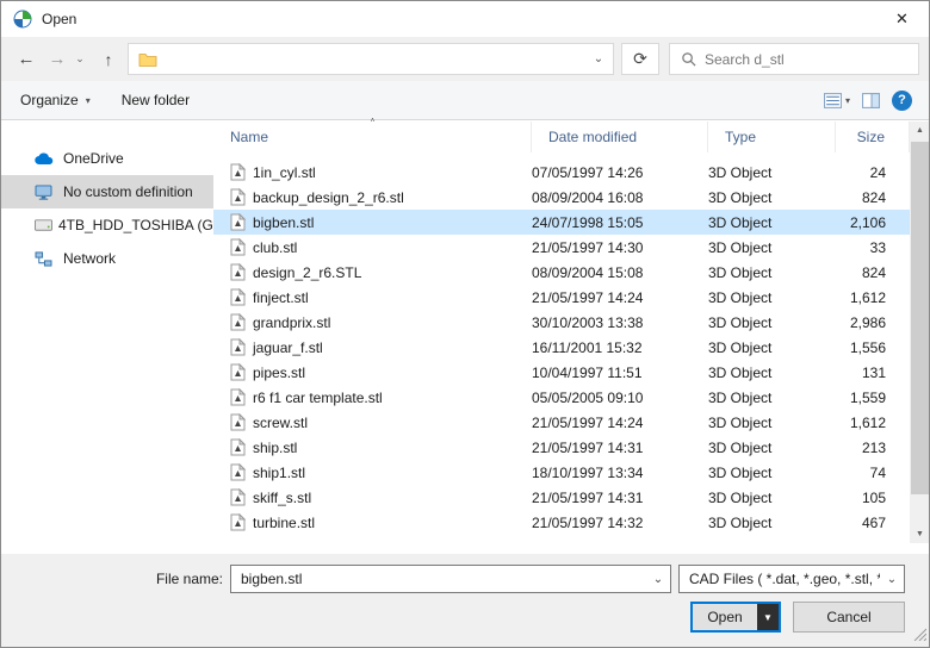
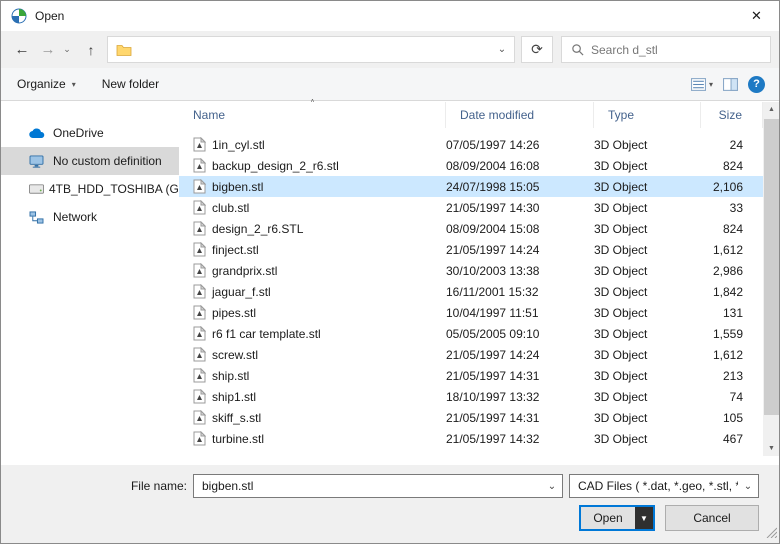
  Open
  ✕
  ←
  →
  ⌄
  ↑
  ⌄
  ⟳
  Search d_stl
  Organize
  ▾
  New folder
  ▾
  ?
  OneDrive
  No custom definition
  4TB_HDD_TOSHIBA (G
  Network
  Name
  Date modified
  Type
  Size
  1in_cyl.stl
  07/05/1997 14:26
  3D Object
  24
  backup_design_2_r6.stl
  08/09/2004 16:08
  3D Object
  824
  bigben.stl
  24/07/1998 15:05
  3D Object
  2,106
  club.stl
  21/05/1997 14:30
  3D Object
  33
  design_2_r6.STL
  08/09/2004 15:08
  3D Object
  824
  finject.stl
  21/05/1997 14:24
  3D Object
  1,612
  grandprix.stl
  30/10/2003 13:38
  3D Object
  2,986
  jaguar_f.stl
  16/11/2001 15:32
  3D Object
- 1,556
+ 1,842
  pipes.stl
  10/04/1997 11:51
  3D Object
  131
  r6 f1 car template.stl
  05/05/2005 09:10
  3D Object
  1,559
  screw.stl
  21/05/1997 14:24
  3D Object
  1,612
  ship.stl
  21/05/1997 14:31
  3D Object
  213
  ship1.stl
- 18/10/1997 13:34
+ 18/10/1997 13:32
  3D Object
  74
  skiff_s.stl
  21/05/1997 14:31
  3D Object
  105
  turbine.stl
  21/05/1997 14:32
  3D Object
  467
  File name:
  bigben.stl
  ⌄
  CAD Files ( *.dat, *.geo, *.stl, *
  ⌄
  Open
  ▼
  Cancel
